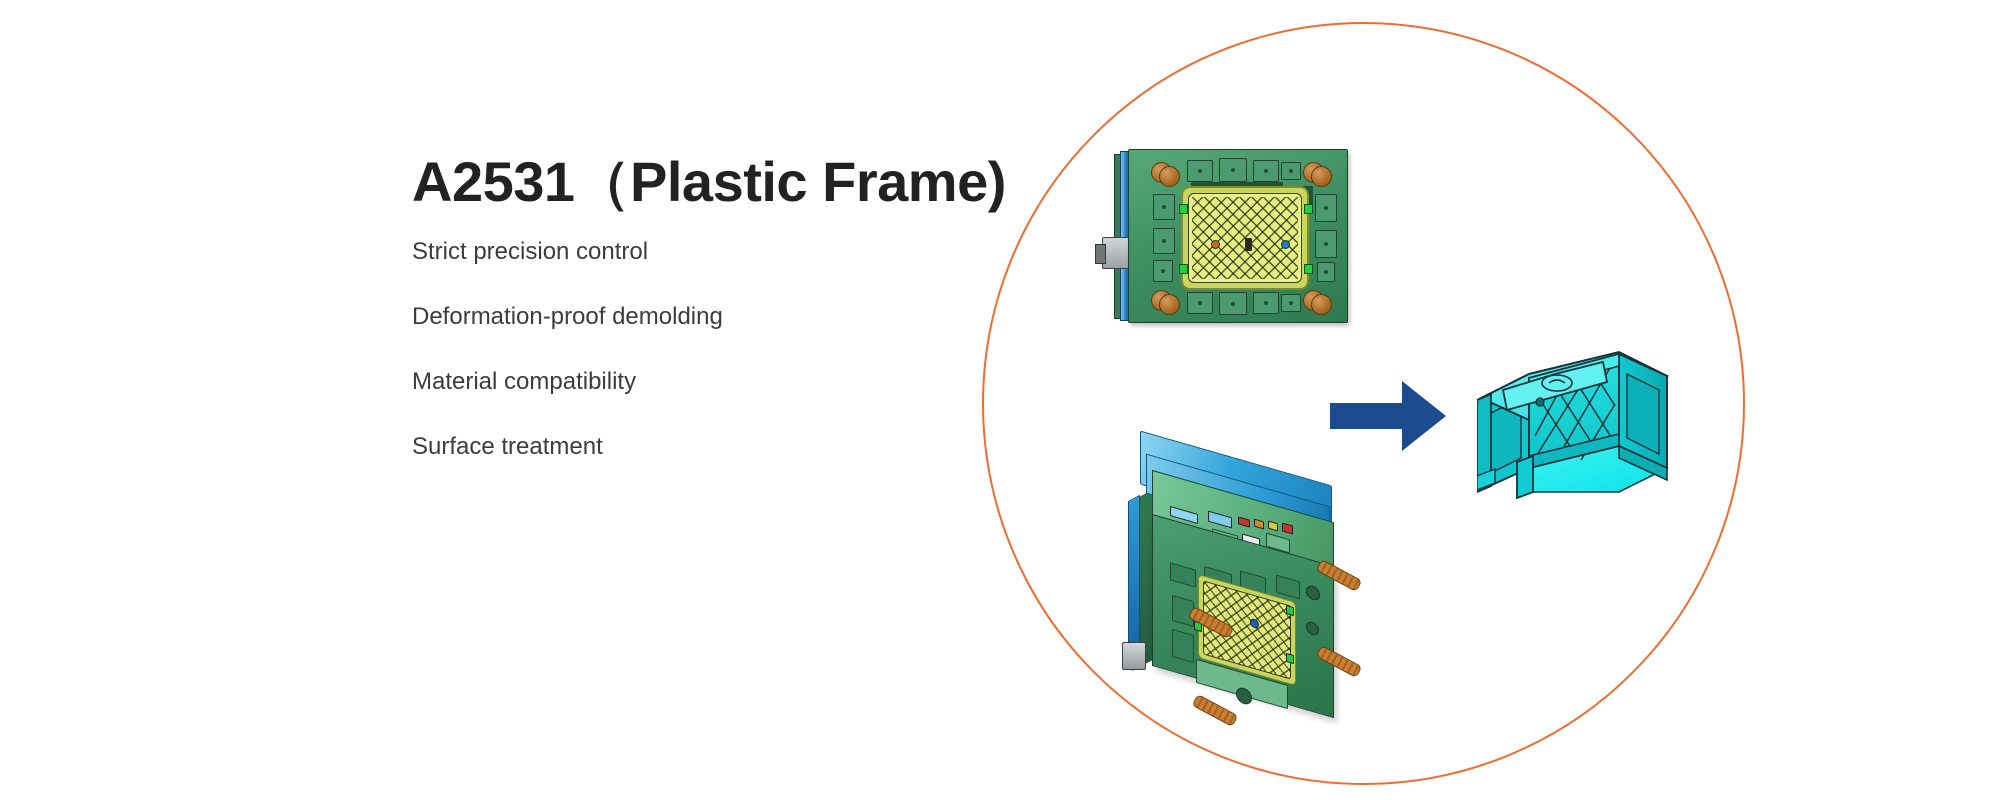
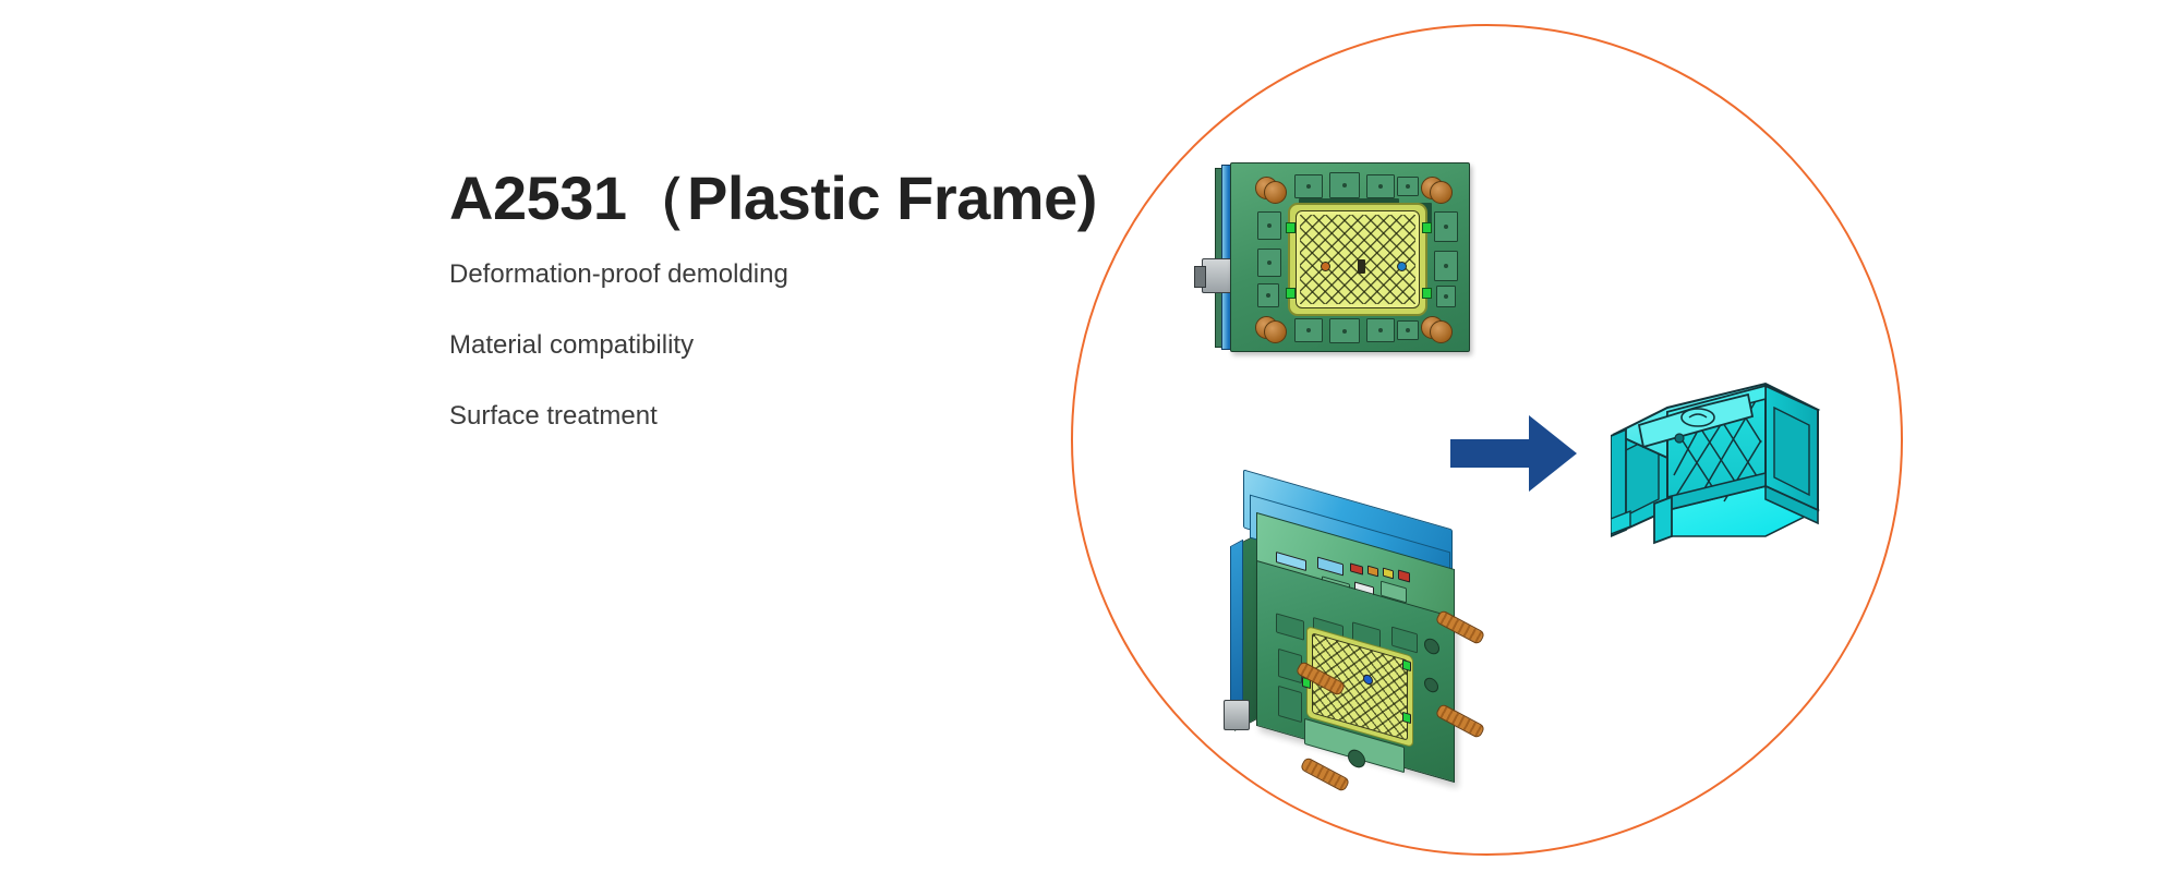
  A2531（Plastic Frame
- Strict precision control
  Deformation-proof demolding
  Material compatibility
  Surface treatment
